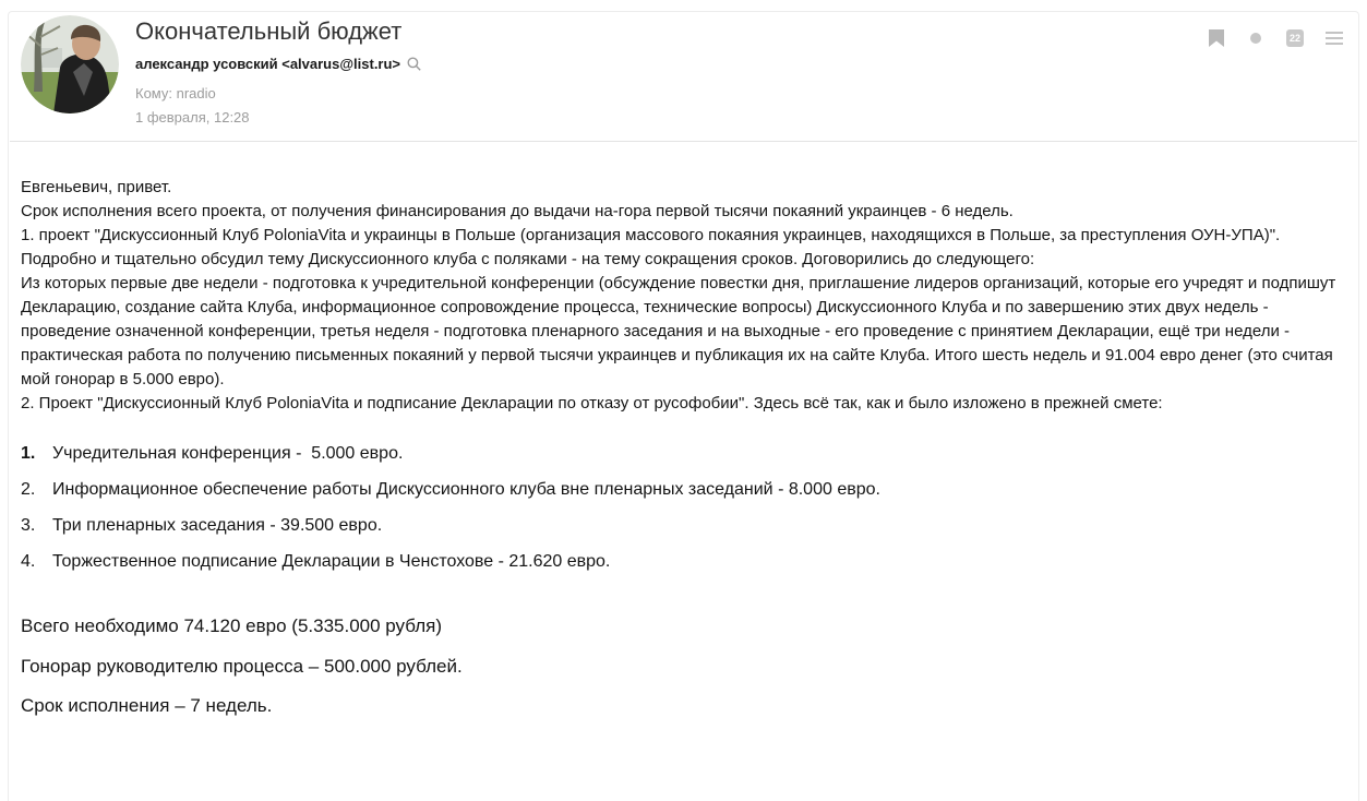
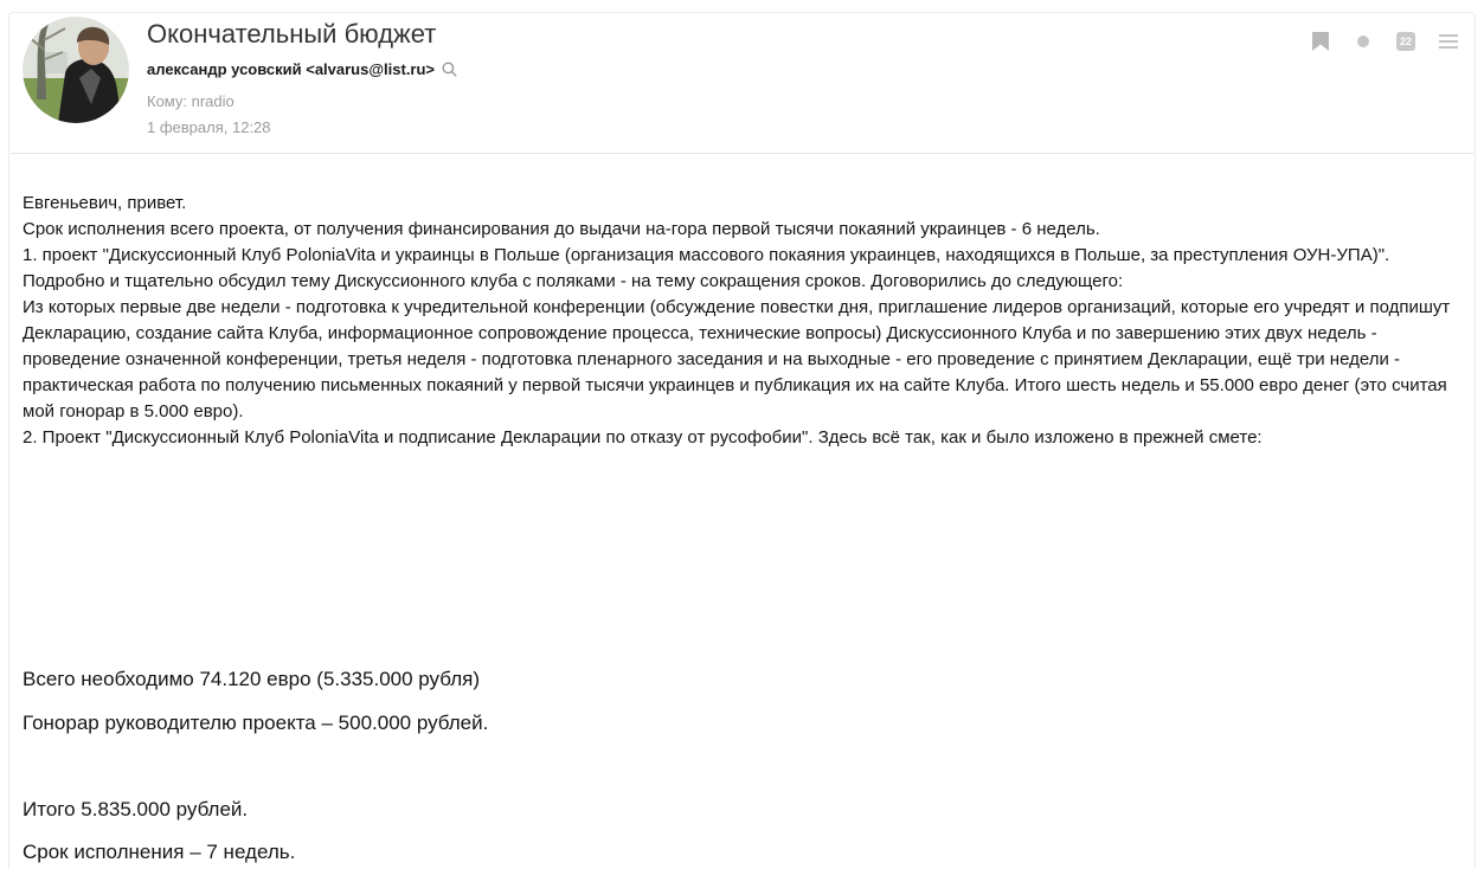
  Окончательный бюджет
  александр усовский <alvarus@list.ru>
  Кому: nradio
  1 февраля, 12:28
  22
  Евгеньевич, привет.
  Срок исполнения всего проекта, от получения финансирования до выдачи на-гора первой тысячи покаяний украинцев - 6 недель.
  1. проект "Дискуссионный Клуб PoloniaVita и украинцы в Польше (организация массового покаяния украинцев, находящихся в Польше, за преступления ОУН-УПА)".
  Подробно и тщательно обсудил тему Дискуссионного клуба с поляками - на тему сокращения сроков. Договорились до следующего:
- Из которых первые две недели - подготовка к учредительной конференции (обсуждение повестки дня, приглашение лидеров организаций, которые его учредят и подпишут Декларацию, создание сайта Клуба, информационное сопровождение процесса, технические вопросы) Дискуссионного Клуба и по завершению этих двух недель - проведение означенной конференции, третья неделя - подготовка пленарного заседания и на выходные - его проведение с принятием Декларации, ещё три недели - практическая работа по получению письменных покаяний у первой тысячи украинцев и публикация их на сайте Клуба. Итого шесть недель и 91.004 евро денег (это считая мой гонорар в 5.000 евро).
+ Из которых первые две недели - подготовка к учредительной конференции (обсуждение повестки дня, приглашение лидеров организаций, которые его учредят и подпишут Декларацию, создание сайта Клуба, информационное сопровождение процесса, технические вопросы) Дискуссионного Клуба и по завершению этих двух недель - проведение означенной конференции, третья неделя - подготовка пленарного заседания и на выходные - его проведение с принятием Декларации, ещё три недели - практическая работа по получению письменных покаяний у первой тысячи украинцев и публикация их на сайте Клуба. Итого шесть недель и 55.000 евро денег (это считая мой гонорар в 5.000 евро).
  2. Проект "Дискуссионный Клуб PoloniaVita и подписание Декларации по отказу от русофобии". Здесь всё так, как и было изложено в прежней смете:
- 1.
- Учредительная конференция - 5.000 евро.
- 2.
- Информационное обеспечение работы Дискуссионного клуба вне пленарных заседаний - 8.000 евро.
- 3.
- Три пленарных заседания - 39.500 евро.
- 4.
- Торжественное подписание Декларации в Ченстохове - 21.620 евро.
  Всего необходимо 74.120 евро (5.335.000 рубля)
- Гонорар руководителю процесса – 500.000 рублей.
+ Гонорар руководителю проекта – 500.000 рублей.
+ Итого 5.835.000 рублей.
  Срок исполнения – 7 недель.
